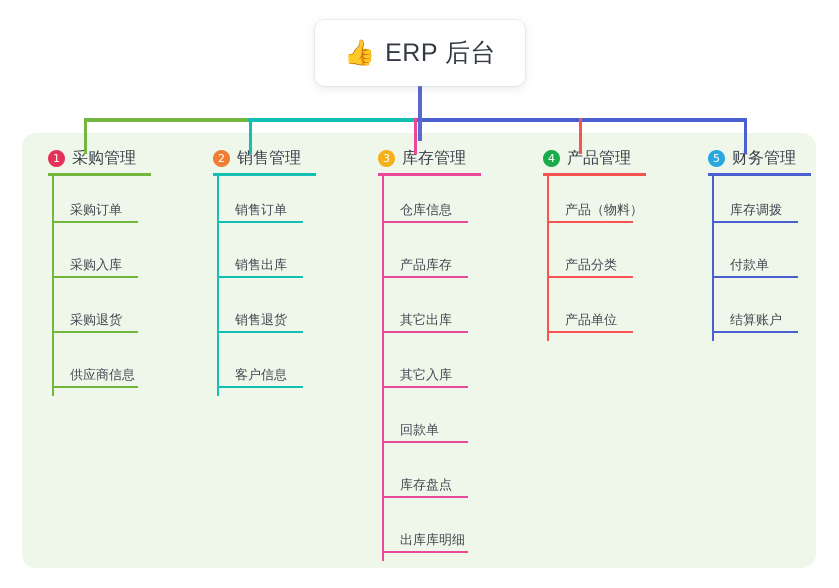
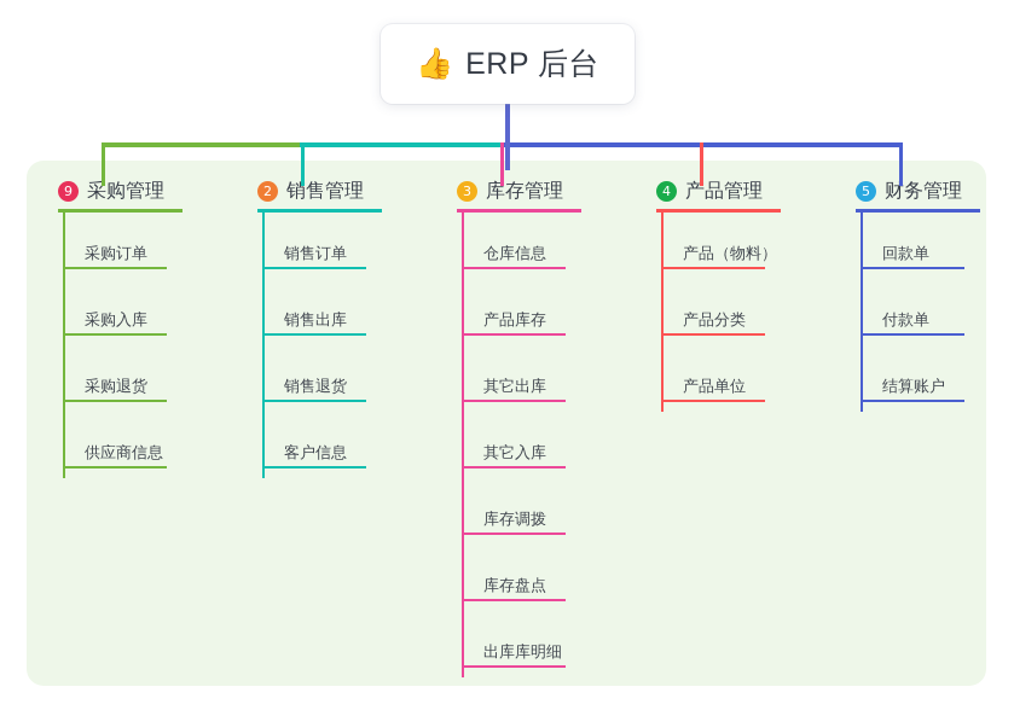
  👍
  ERP 后台
- 1
+ 9
  采购管理
  采购订单
  采购入库
  采购退货
  供应商信息
  2
  销售管理
  销售订单
  销售出库
  销售退货
  客户信息
  3
  库存管理
  仓库信息
  产品库存
  其它出库
  其它入库
- 回款单
+ 库存调拨
  库存盘点
  出库库明细
  4
  产品管理
  产品（物料）
  产品分类
  产品单位
  5
  财务管理
- 库存调拨
+ 回款单
  付款单
  结算账户
